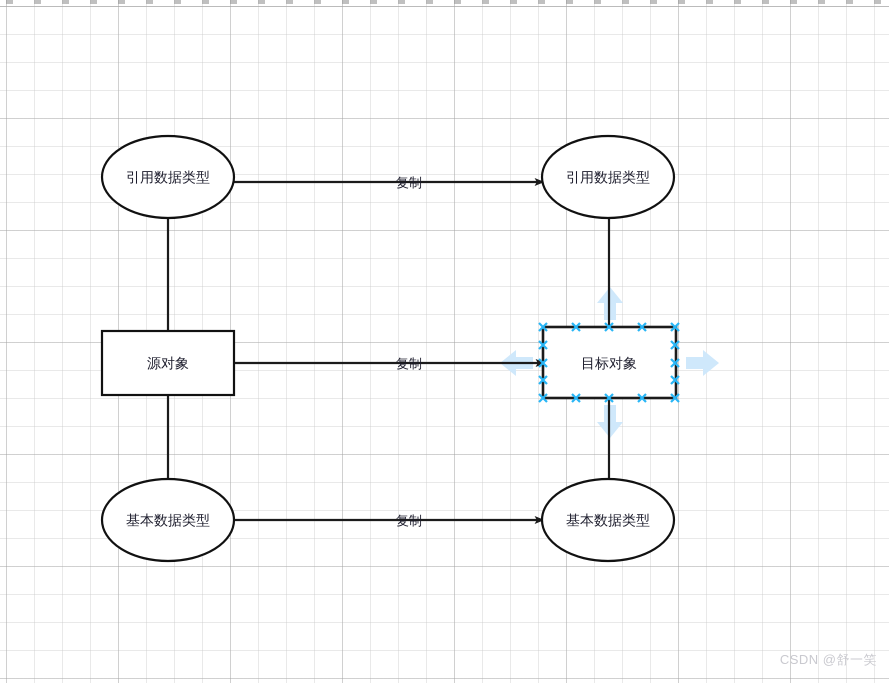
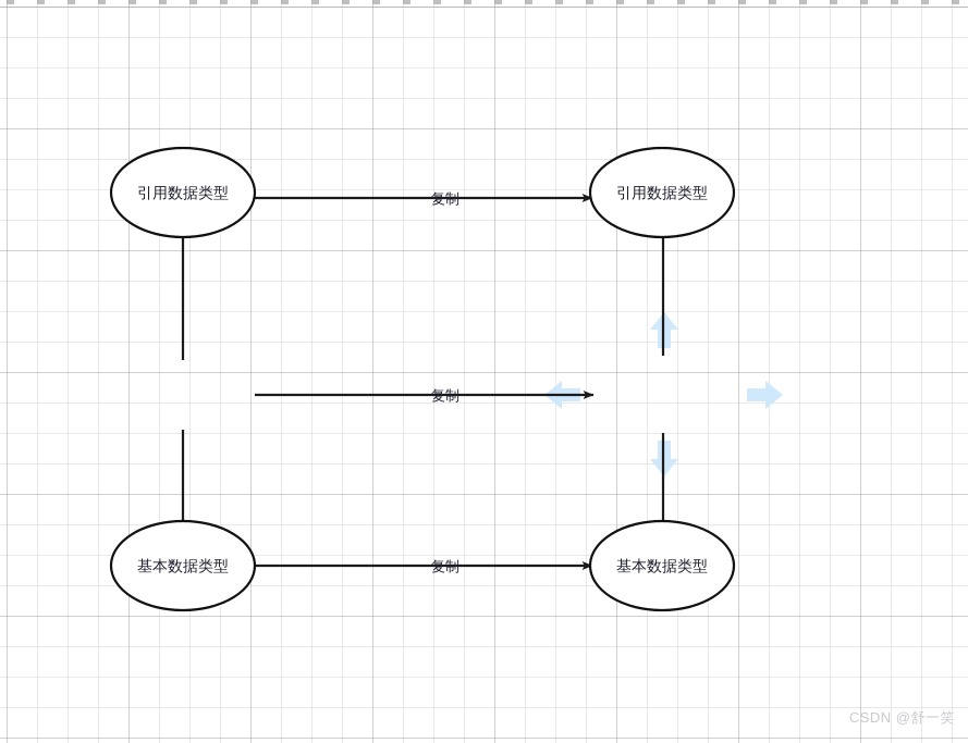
  引用数据类型
  引用数据类型
- 源对象
- 目标对象
  基本数据类型
  基本数据类型
  复制
  复制
  复制
  CSDN @舒一笑
